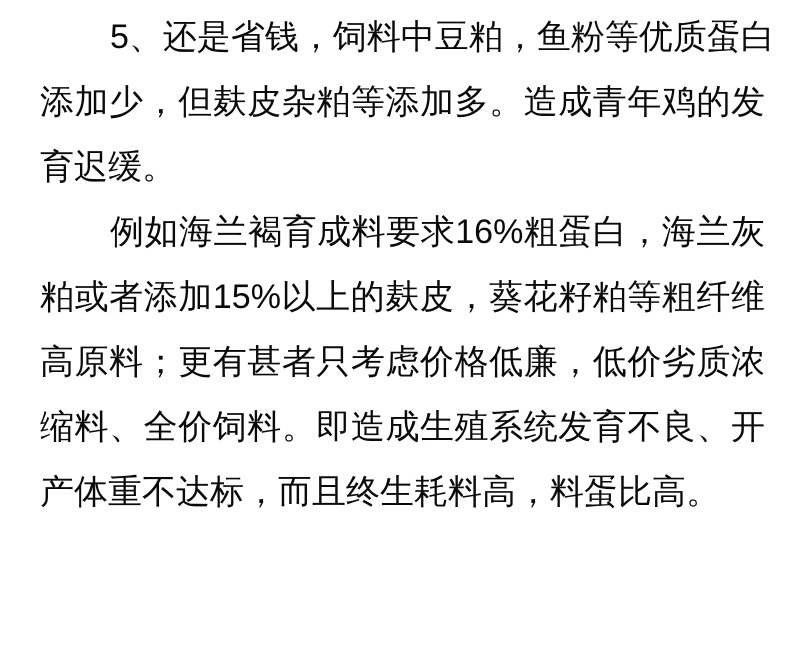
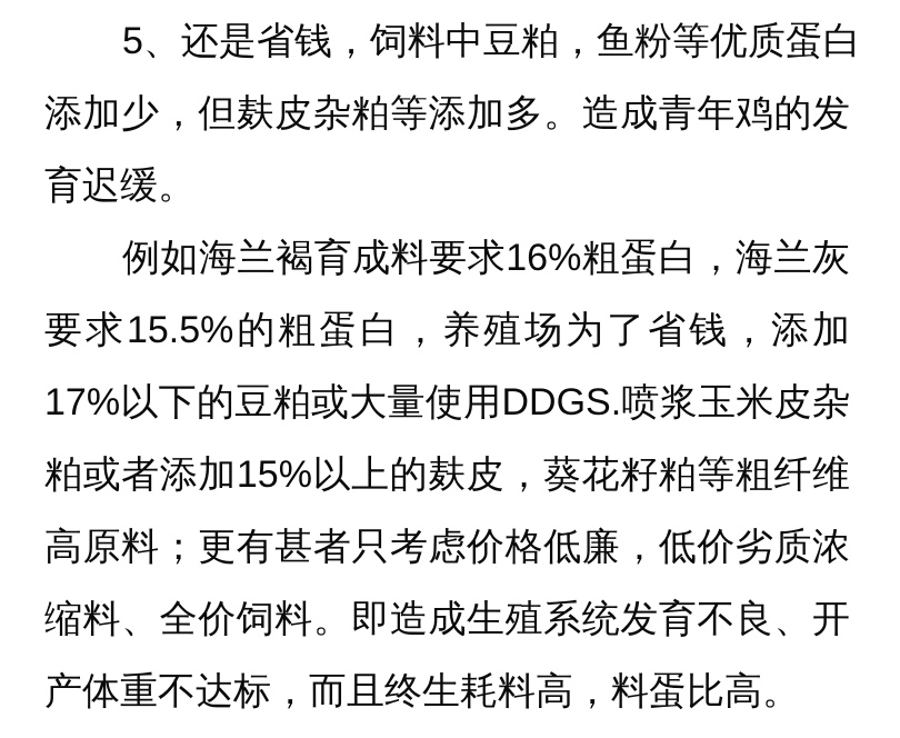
  5、还是省钱，饲料中豆粕，鱼粉等优质蛋白
  添加少，但麸皮杂粕等添加多。造成青年鸡的发
  育迟缓。
  例如海兰褐育成料要求16%粗蛋白，海兰灰
+ 要求15.5%的粗蛋白，养殖场为了省钱，添加
+ 17%以下的豆粕或大量使用DDGS.喷浆玉米皮杂
  粕或者添加15%以上的麸皮，葵花籽粕等粗纤维
  高原料；更有甚者只考虑价格低廉，低价劣质浓
  缩料、全价饲料。即造成生殖系统发育不良、开
  产体重不达标，而且终生耗料高，料蛋比高。
